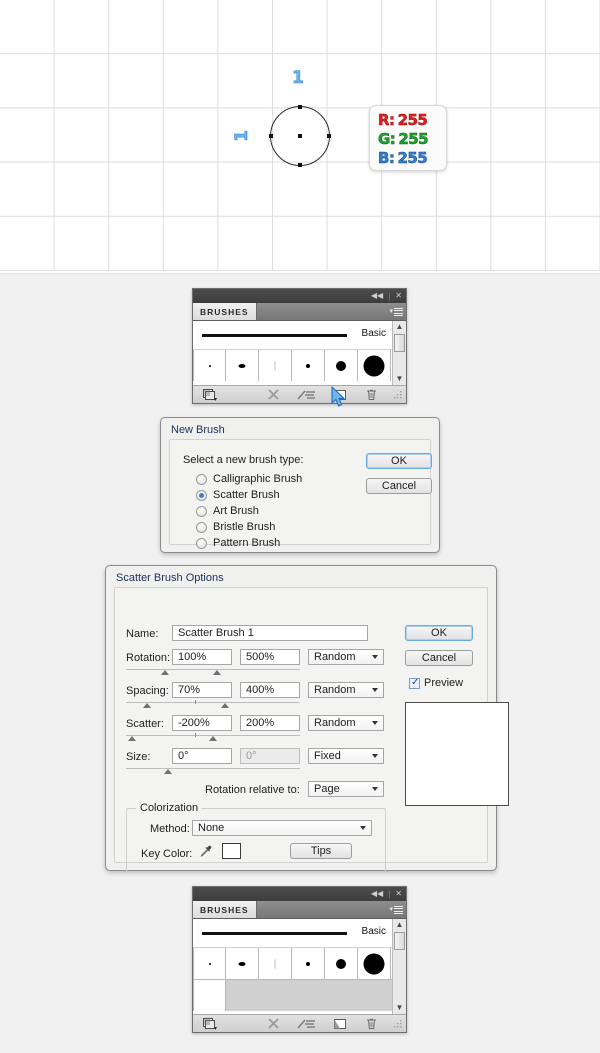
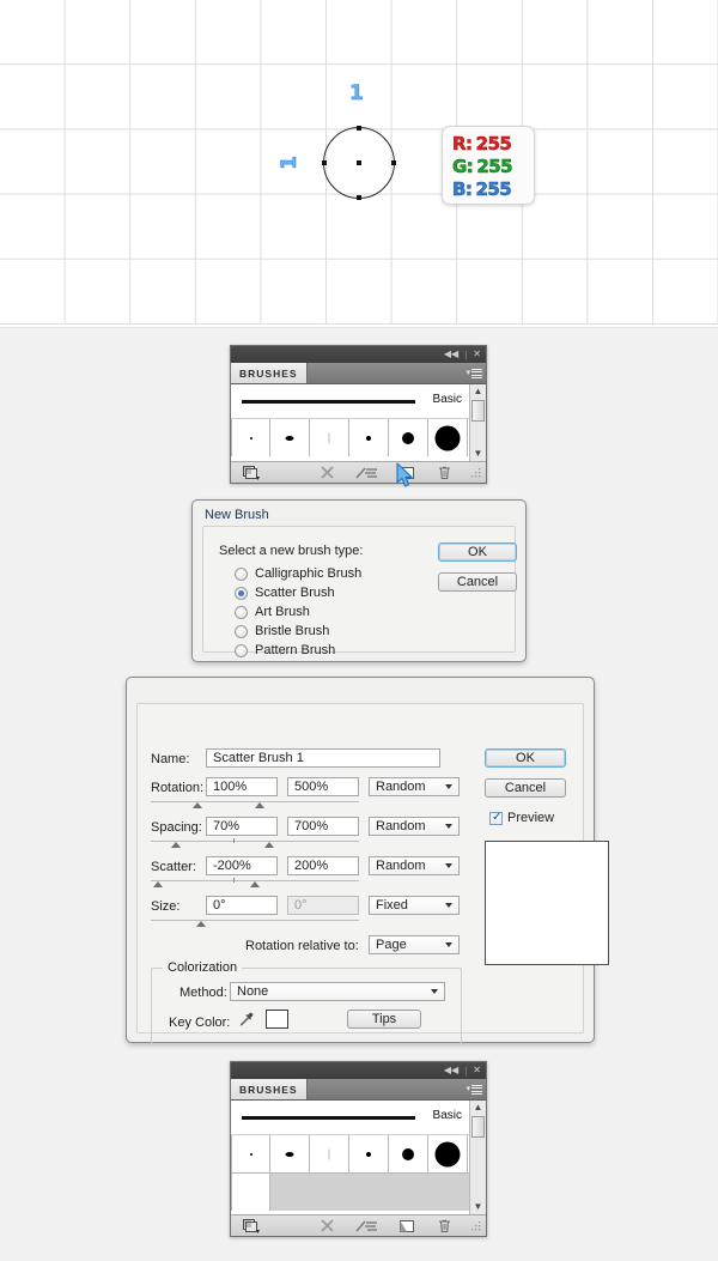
  1
  R: 255
  G: 255
  B: 255
  ◀◀
  |
  ✕
  BRUSHES
  Basic
  ▲
  ▼
  New Brush
  Select a new brush type:
  Calligraphic Brush
  Scatter Brush
  Art Brush
  Bristle Brush
  Pattern Brush
  OK
  Cancel
- Scatter Brush Options
  Name:
  Scatter Brush 1
  Rotation:
  100%
  500%
  Random
  Spacing:
  70%
- 400%
+ 700%
  Random
  Scatter:
  -200%
  200%
  Random
  Size:
  0°
  0°
  Fixed
  Rotation relative to:
  Page
  Colorization
  Method:
  None
  Key Color:
  Tips
  OK
  Cancel
  Preview
  ◀◀
  |
  ✕
  BRUSHES
  Basic
  ▲
  ▼
